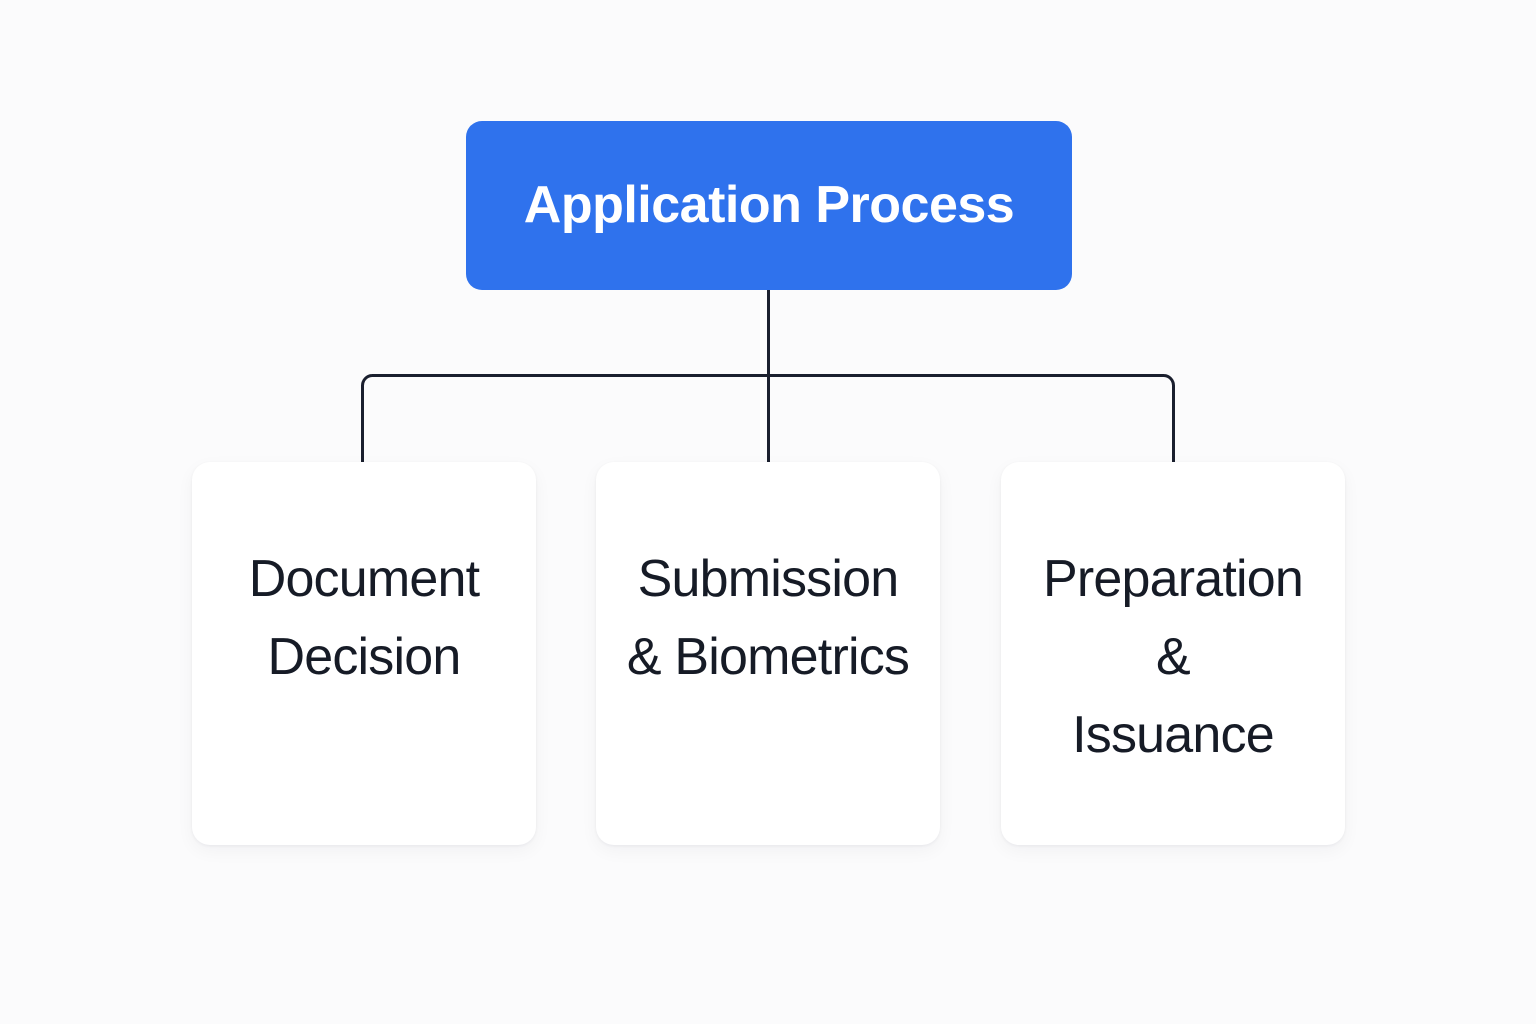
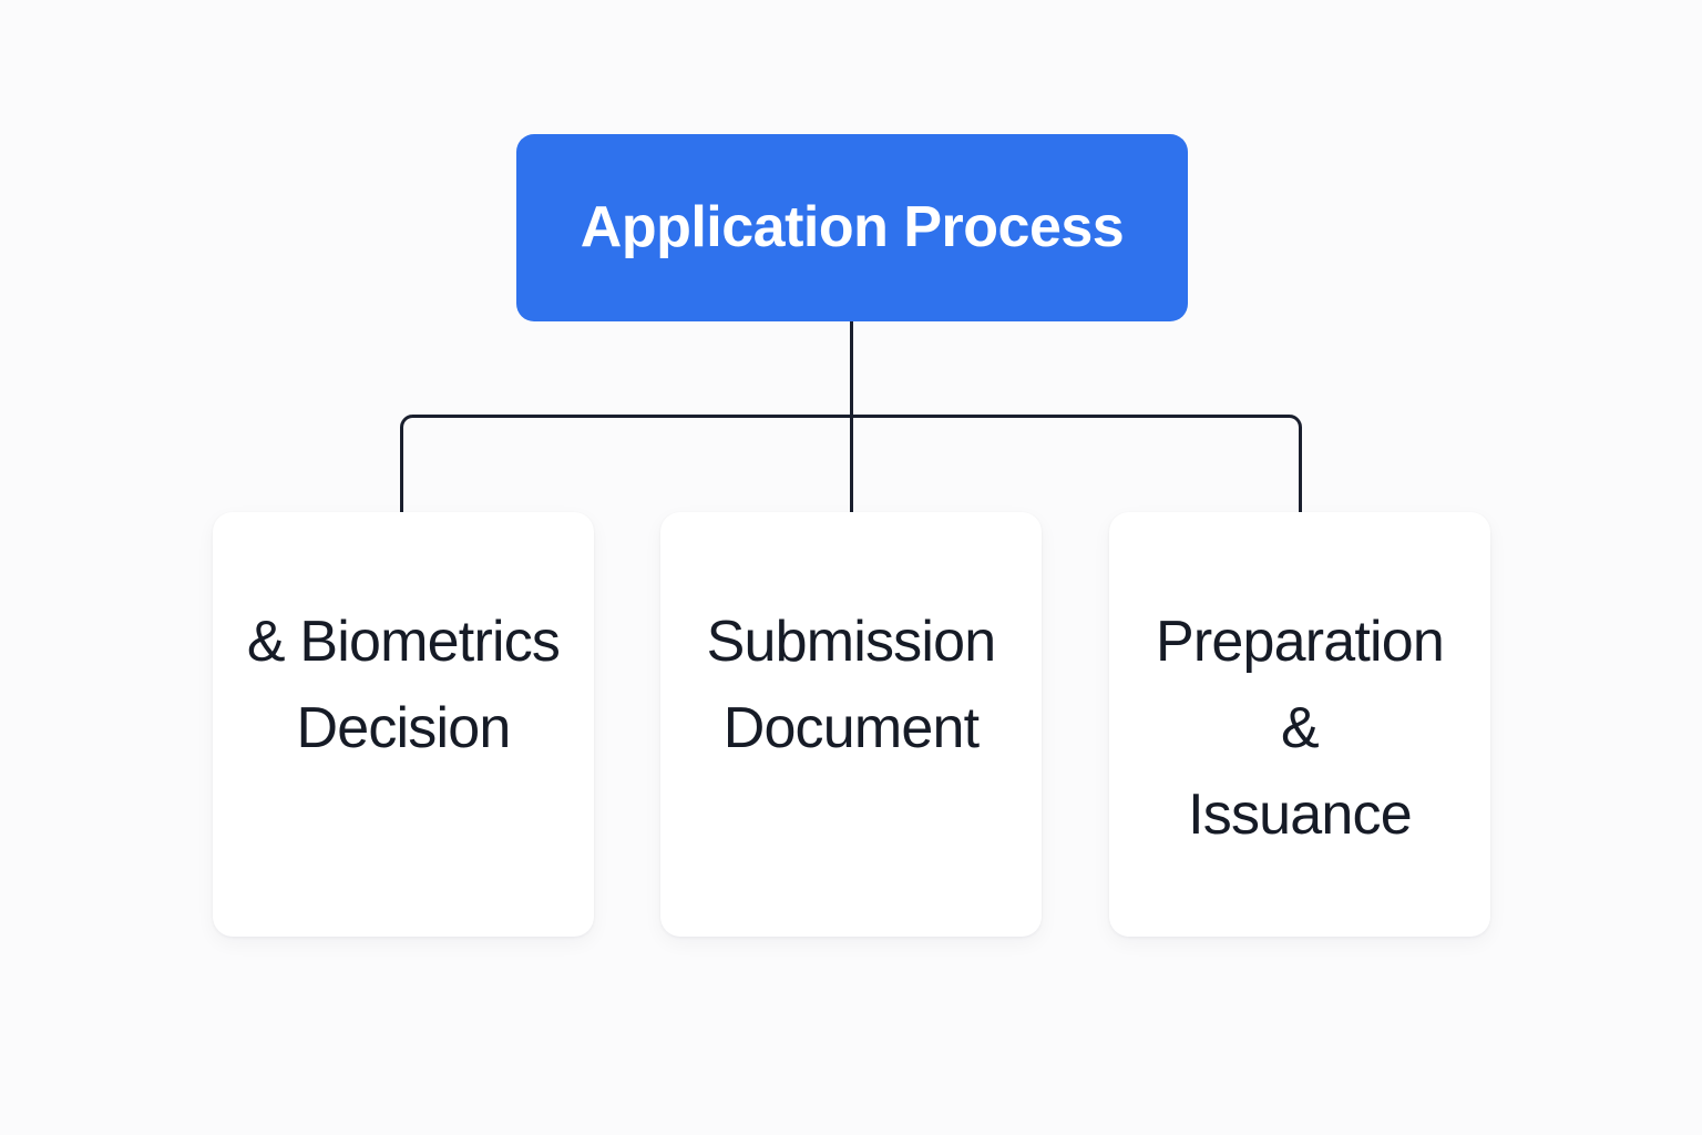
  Application Process
- Document
+ & Biometrics
  Decision
  Submission
- & Biometrics
+ Document
  Preparation
  &
  Issuance
